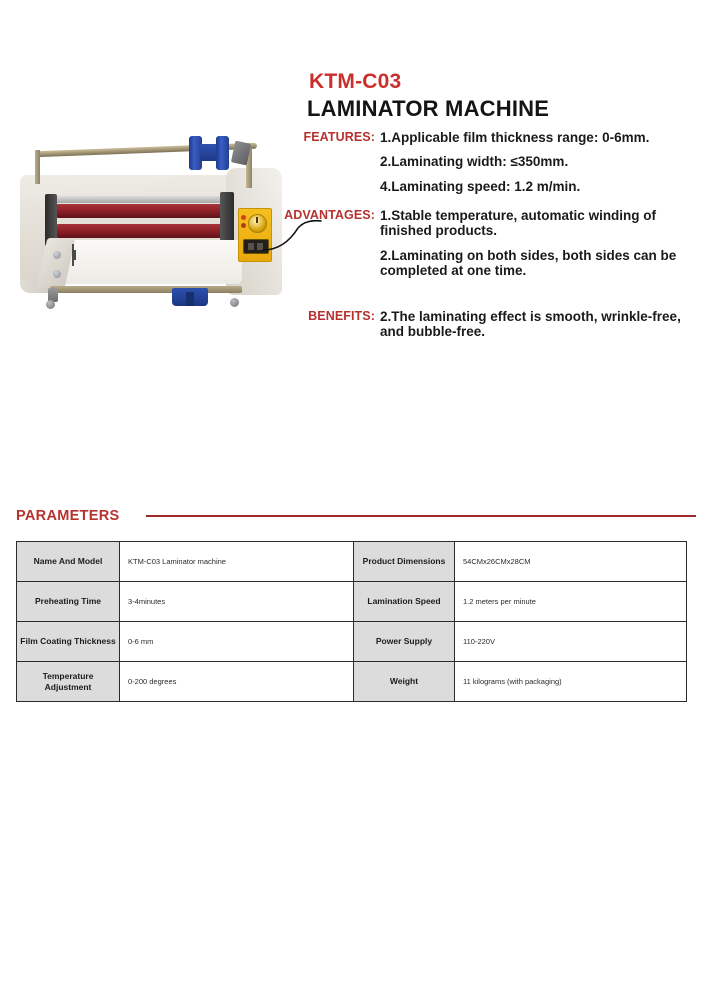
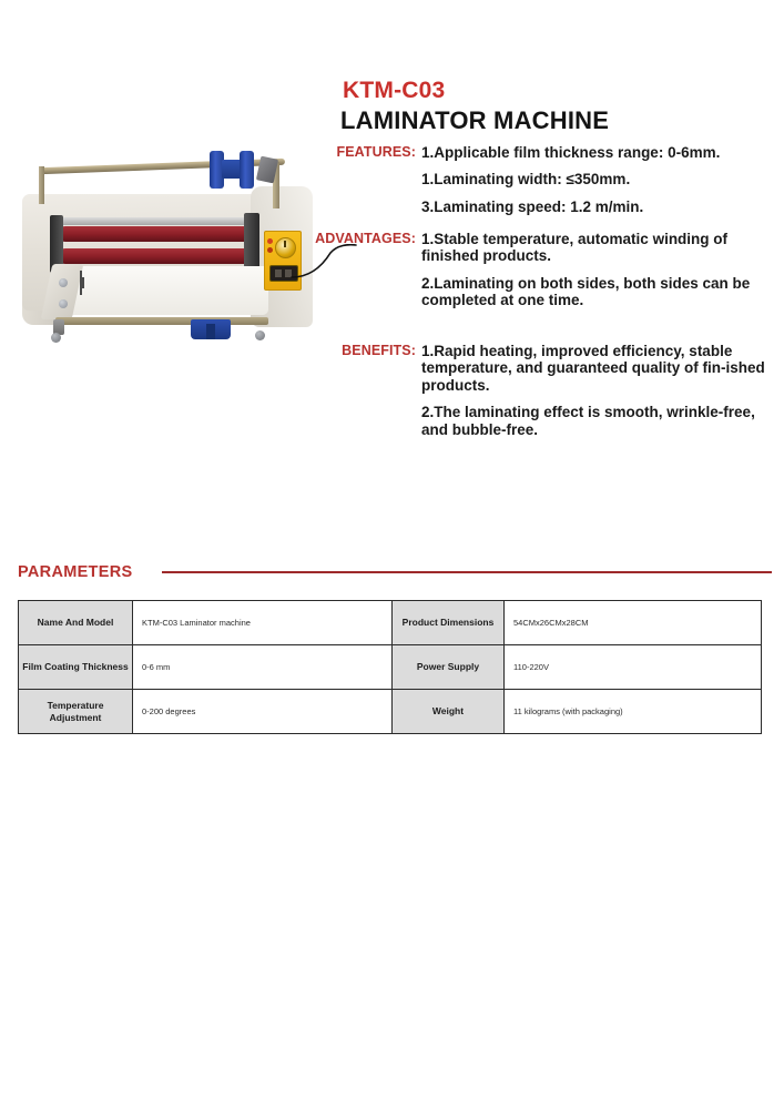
  KTM-C03
  LAMINATOR MACHINE
  FEATURES:
  1.Applicable film thickness range: 0-6mm.
- 2.Laminating width: ≤350mm.
+ 1.Laminating width: ≤350mm.
- 4.Laminating speed: 1.2 m/min.
+ 3.Laminating speed: 1.2 m/min.
  ADVANTAGES:
  1.Stable temperature, automatic winding of finished products.
  2.Laminating on both sides, both sides can be completed at one time.
  BENEFITS:
+ 1.Rapid heating, improved efficiency, stable temperature, and guaranteed quality of fin-ished products.
  2.The laminating effect is smooth, wrinkle-free, and bubble-free.
  PARAMETERS
  Name And Model	KTM-C03 Laminator machine	Product Dimensions	54CMx26CMx28CM
- Preheating Time	3-4minutes	Lamination Speed	1.2 meters per minute
  Film Coating Thickness	0-6 mm	Power Supply	110-220V
  Temperature Adjustment	0-200 degrees	Weight	11 kilograms (with packaging)
